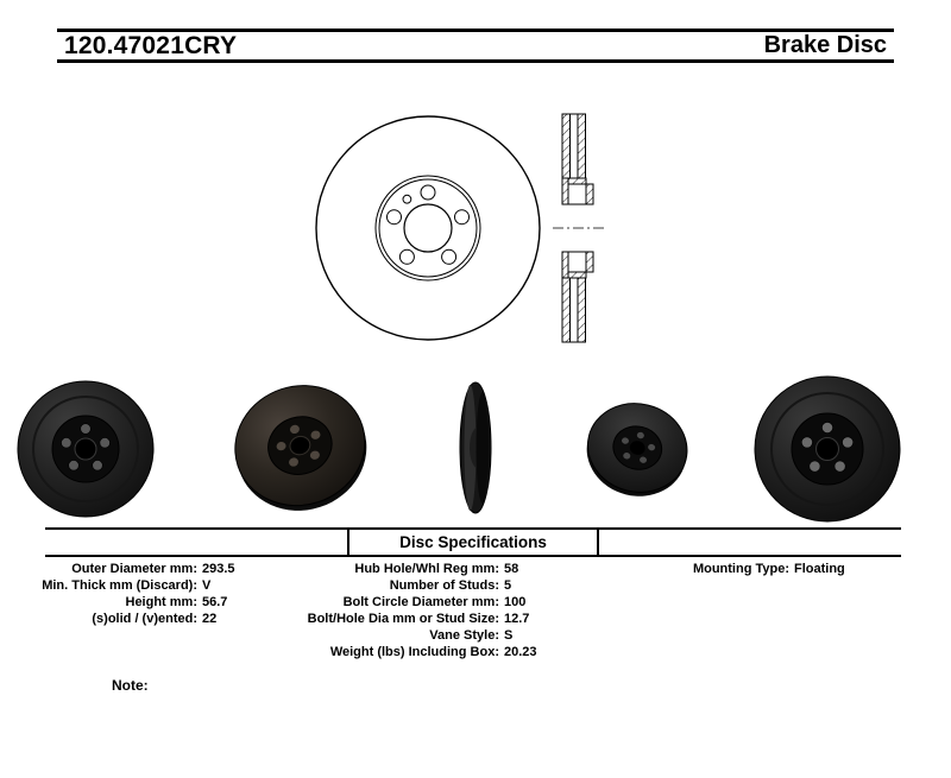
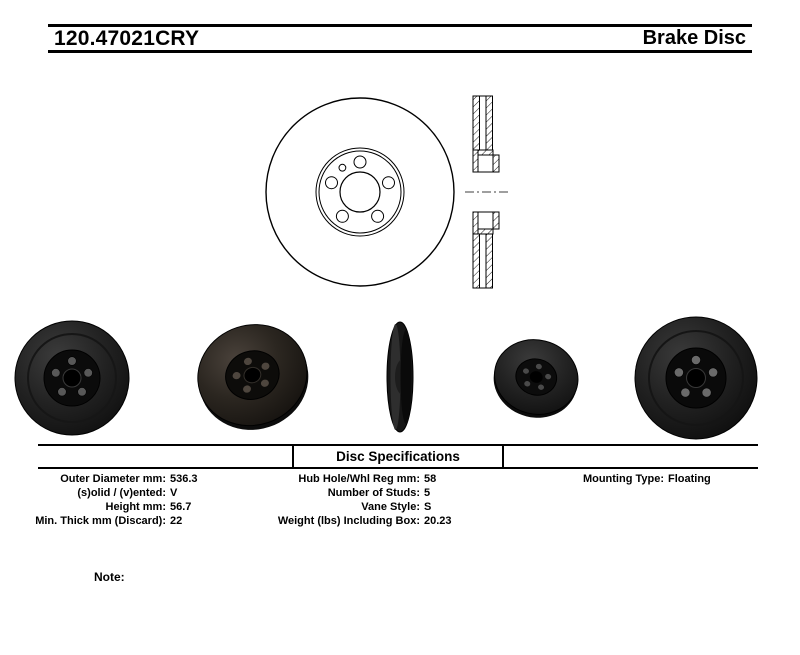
  120.47021CRY
  Brake Disc
  Disc Specifications
- Outer Diameter mm: 293.5
+ Outer Diameter mm: 536.3
- Min. Thick mm (Discard): V
+ (s)olid / (v)ented: V
  Height mm: 56.7
- (s)olid / (v)ented: 22
+ Min. Thick mm (Discard): 22
  Hub Hole/Whl Reg mm: 58
  Number of Studs: 5
- Bolt Circle Diameter mm: 100
- Bolt/Hole Dia mm or Stud Size: 12.7
  Vane Style: S
  Weight (lbs) Including Box: 20.23
  Mounting Type: Floating
  Note:
